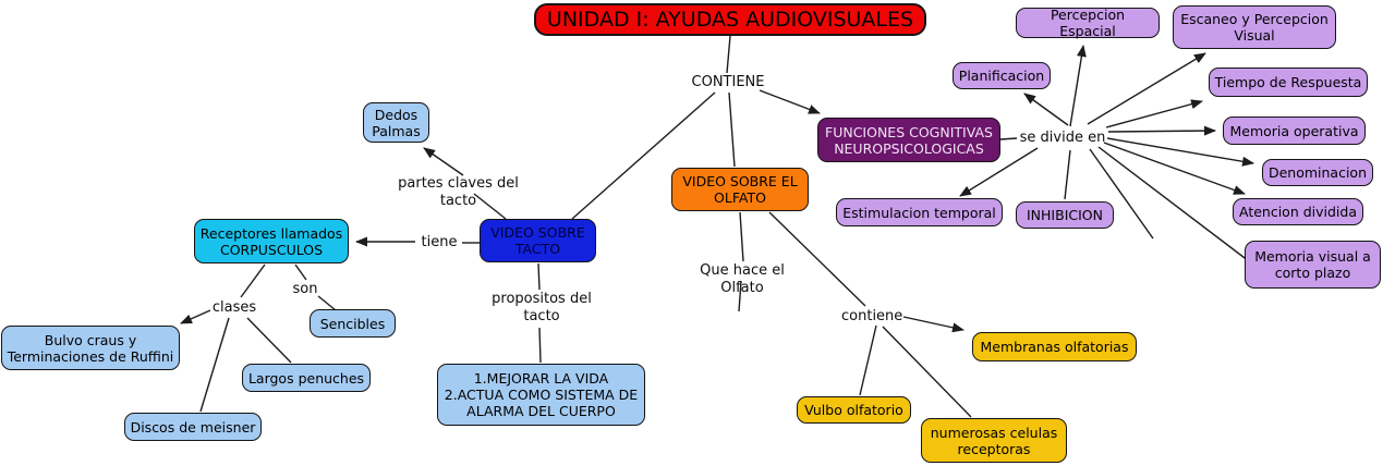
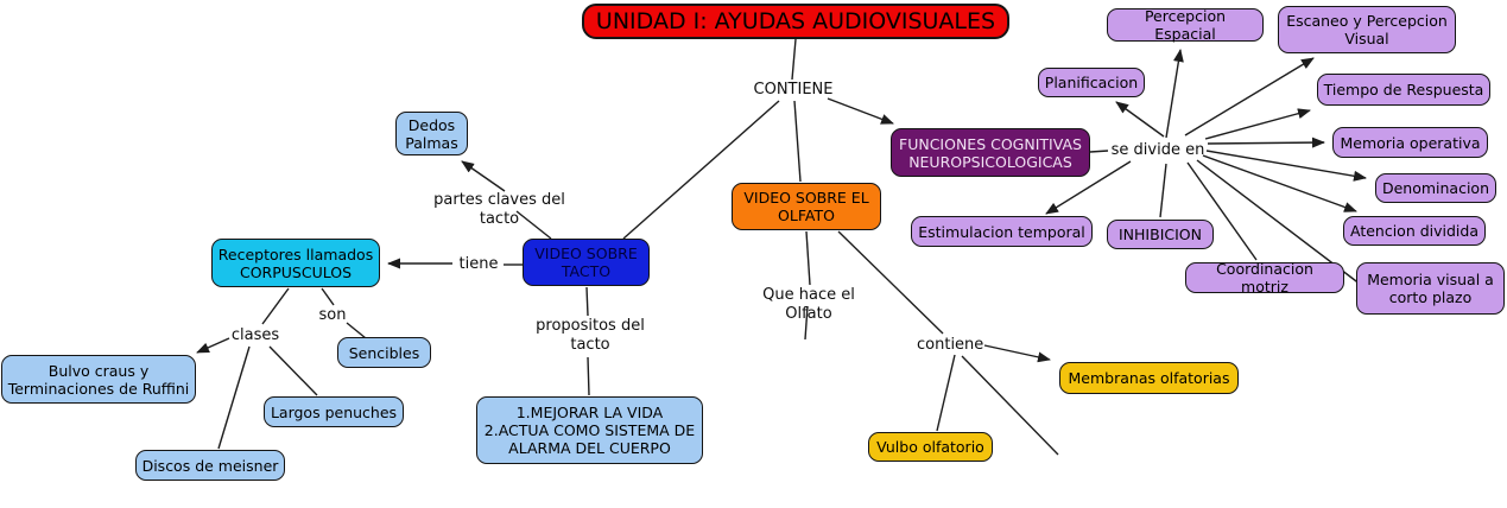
  UNIDAD I: AYUDAS AUDIOVISUALES
  FUNCIONES COGNITIVAS
  NEUROPSICOLOGICAS
  Planificacion
  Percepcion Espacial
  Escaneo y Percepcion
  Visual
  Tiempo de Respuesta
  Memoria operativa
  Denominacion
  Atencion dividida
  Memoria visual a
  corto plazo
+ Coordinacion motriz
  INHIBICION
  Estimulacion temporal
  VIDEO SOBRE EL
  OLFATO
  VIDEO SOBRE
  TACTO
  Dedos
  Palmas
  Receptores llamados
  CORPUSCULOS
  Sencibles
  Bulvo craus y
  Terminaciones de Ruffini
  Largos penuches
  Discos de meisner
  1.MEJORAR LA VIDA
  2.ACTUA COMO SISTEMA DE
  ALARMA DEL CUERPO
  Membranas olfatorias
  Vulbo olfatorio
- numerosas celulas
- receptoras
  CONTIENE
  se divide en
  partes claves del tacto
  tiene
  son
  clases
  propositos del
  tacto
  Que hace el Olfato
  contiene
